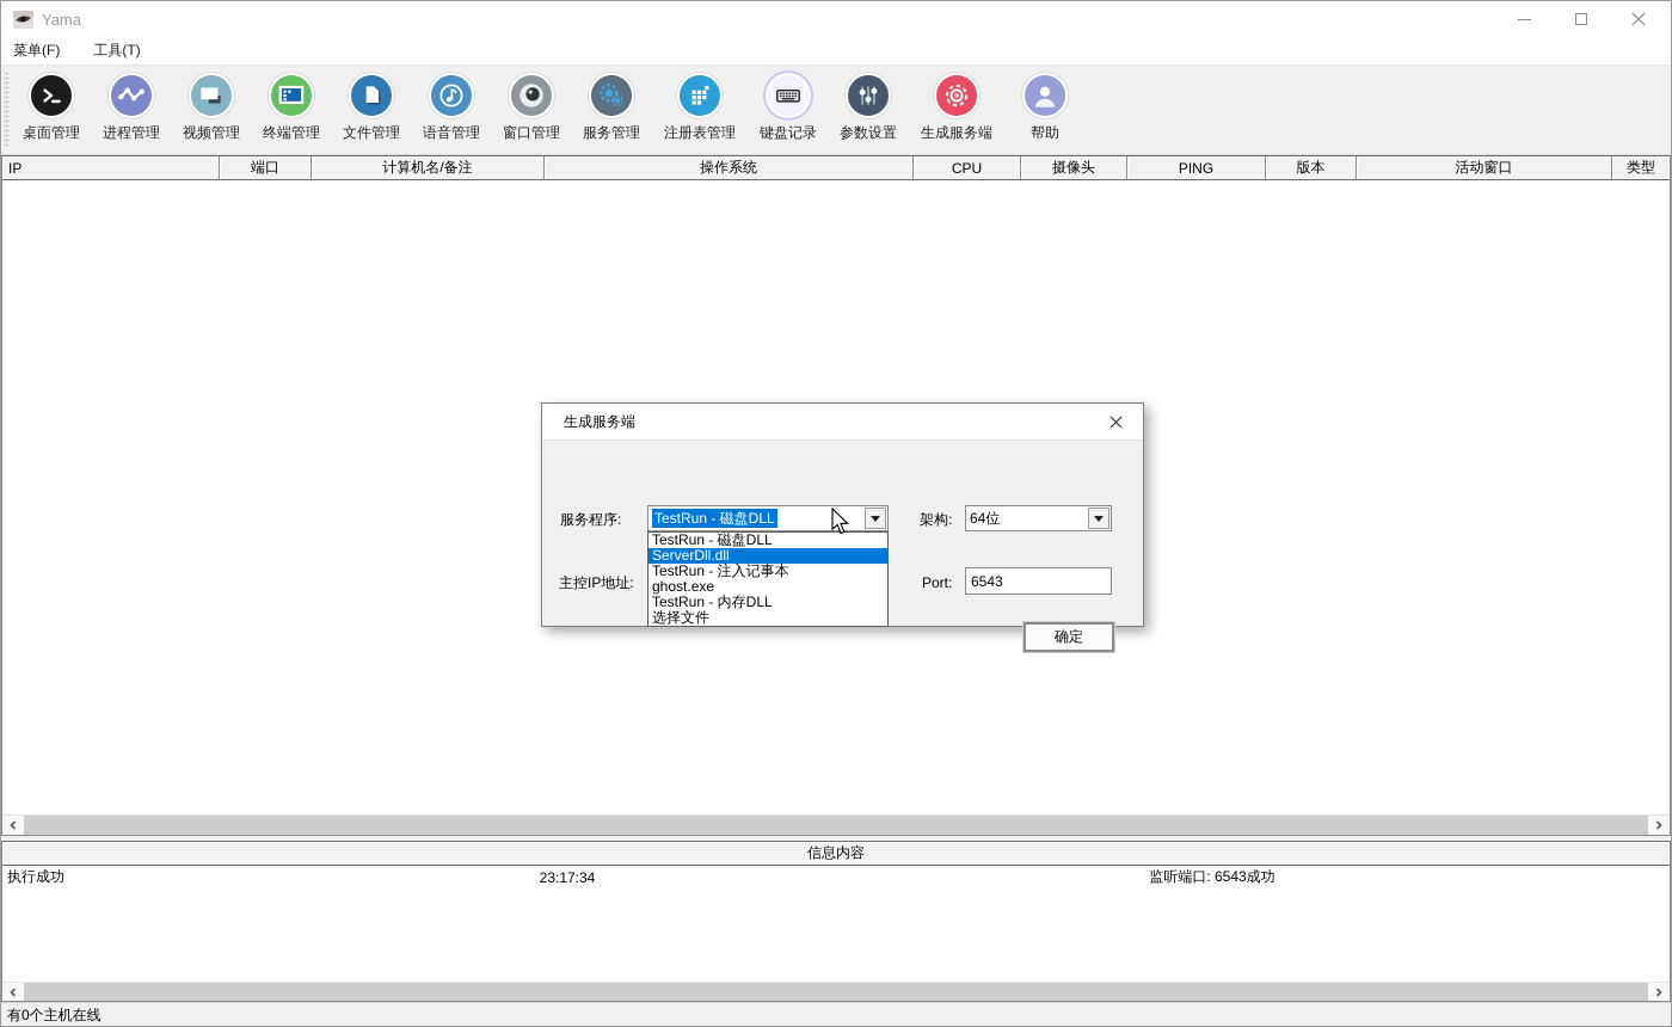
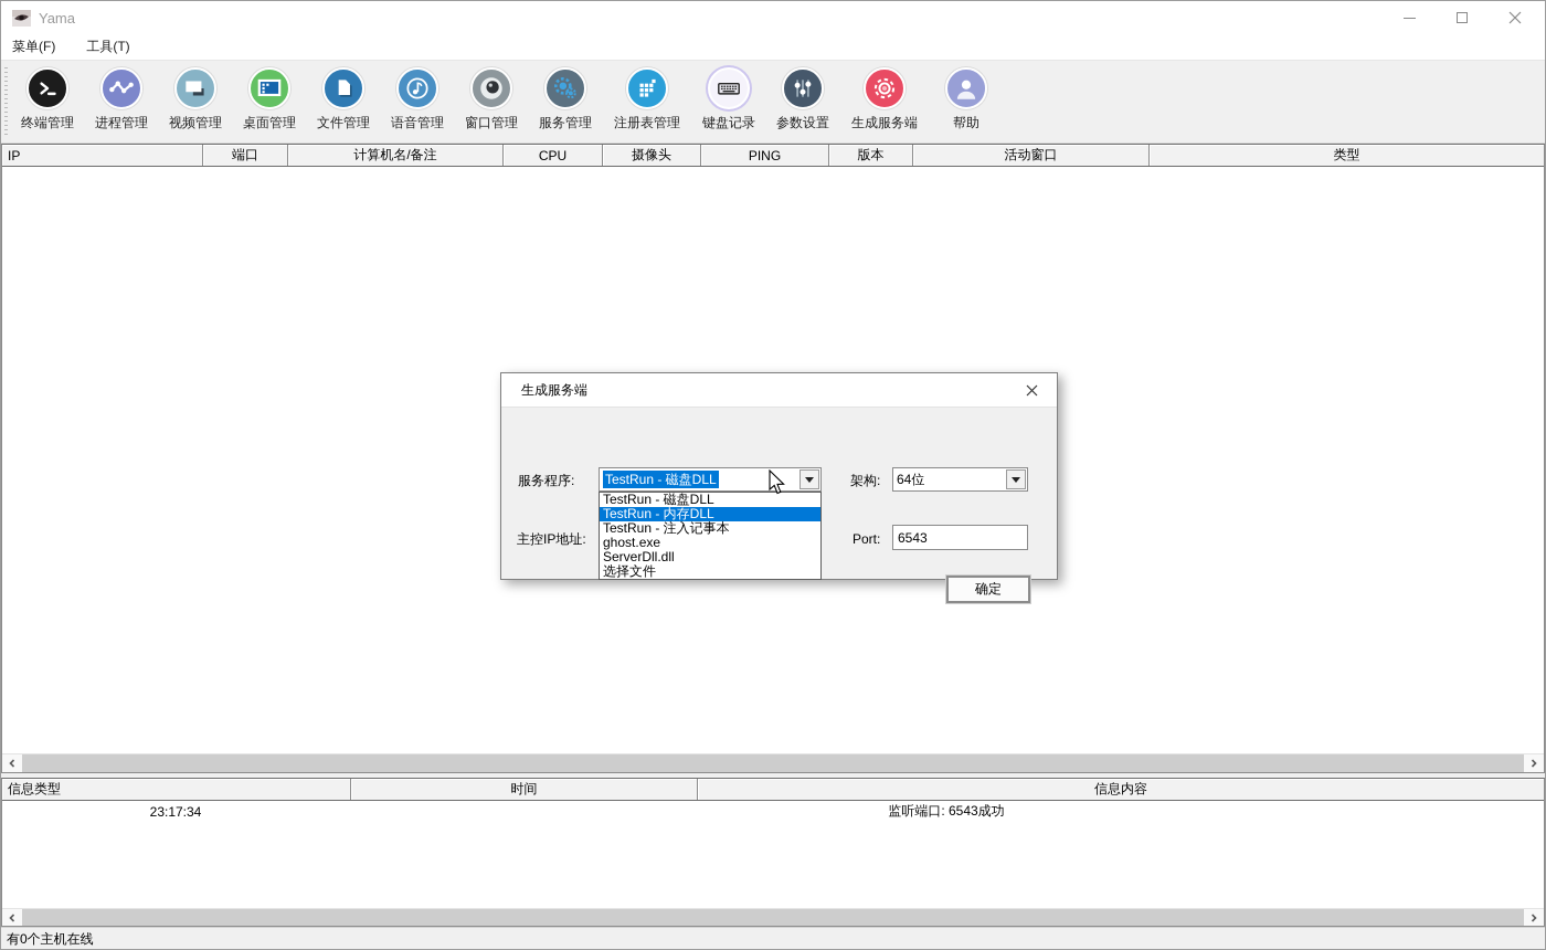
  Yama
  菜单(F)
  工具(T)
- 桌面管理
+ 终端管理
  进程管理
  视频管理
- 终端管理
+ 桌面管理
  文件管理
  语音管理
  窗口管理
  服务管理
  注册表管理
  键盘记录
  参数设置
  生成服务端
  帮助
  IP
  端口
  计算机名/备注
- 操作系统
  CPU
  摄像头
  PING
  版本
  活动窗口
  类型
+ 信息类型
+ 时间
  信息内容
- 执行成功
  23:17:34
  监听端口: 6543成功
  有0个主机在线
  生成服务端
  服务程序:
  TestRun - 磁盘DLL
  架构:
  64位
  主控IP地址:
  Port:
  6543
  TestRun - 磁盘DLL
- ServerDll.dll
+ TestRun - 内存DLL
  TestRun - 注入记事本
  ghost.exe
- TestRun - 内存DLL
+ ServerDll.dll
  选择文件
  确定
